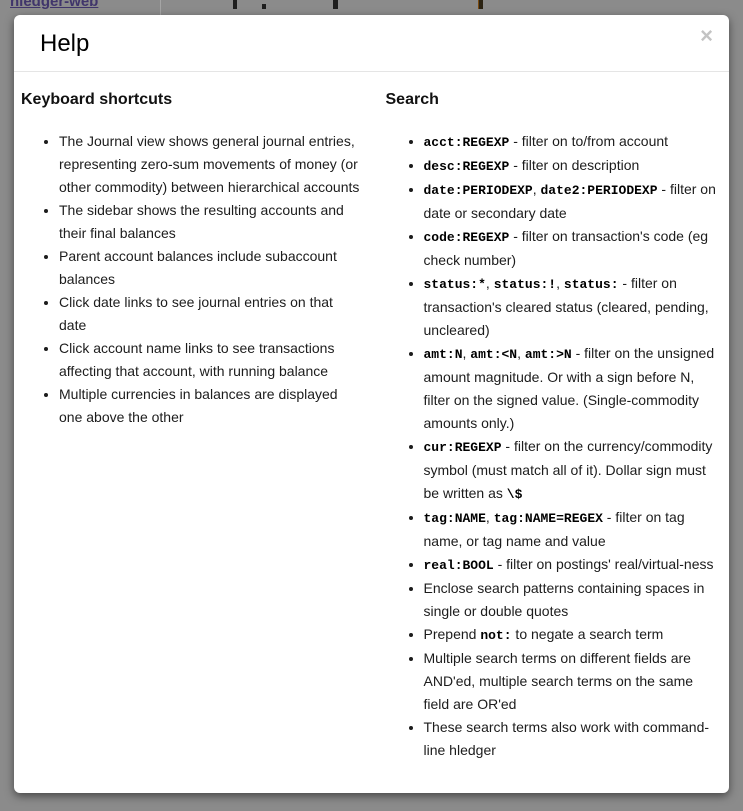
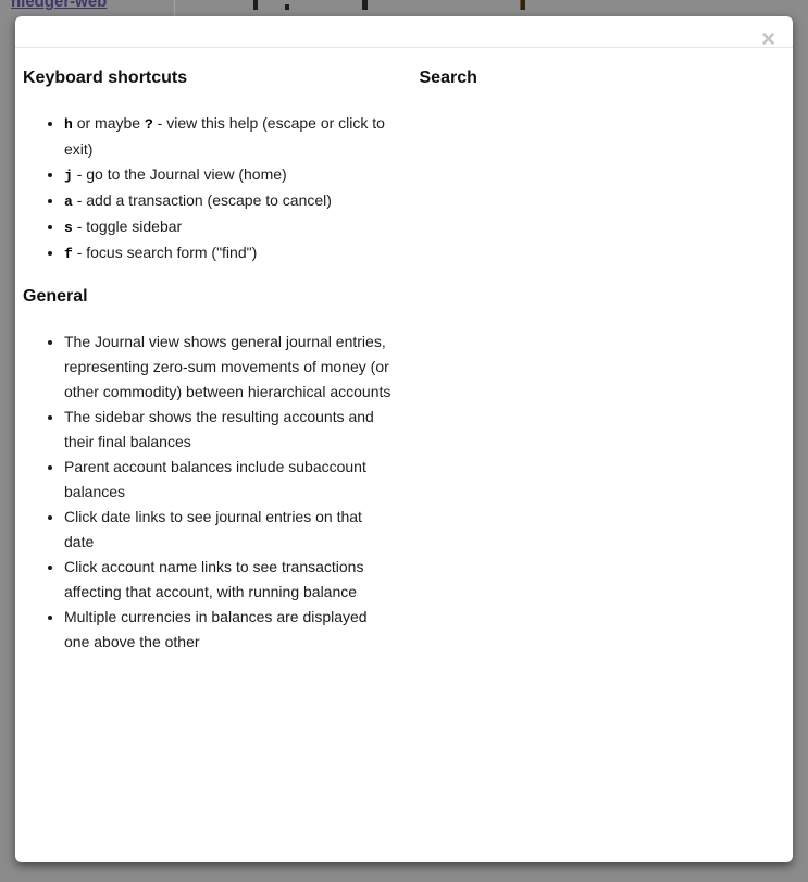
  hledger-web
- Help
  ×
  Keyboard shortcuts
+ h or maybe ? - view this help (escape or click to exit)
+ j - go to the Journal view (home)
+ a - add a transaction (escape to cancel)
+ s - toggle sidebar
+ f - focus search form ("find")
+ General
  The Journal view shows general journal entries, representing zero-sum movements of money (or other commodity) between hierarchical accounts
  The sidebar shows the resulting accounts and their final balances
  Parent account balances include subaccount balances
  Click date links to see journal entries on that date
  Click account name links to see transactions affecting that account, with running balance
  Multiple currencies in balances are displayed one above the other
  Search
- acct:REGEXP - filter on to/from account
- desc:REGEXP - filter on description
- date:PERIODEXP, date2:PERIODEXP - filter on date or secondary date
- code:REGEXP - filter on transaction's code (eg check number)
- status:*, status:!, status: - filter on transaction's cleared status (cleared, pending, uncleared)
- amt:N, amt:<N, amt:>N - filter on the unsigned amount magnitude. Or with a sign before N, filter on the signed value. (Single-commodity amounts only.)
- cur:REGEXP - filter on the currency/commodity symbol (must match all of it). Dollar sign must be written as \$
- tag:NAME, tag:NAME=REGEX - filter on tag name, or tag name and value
- real:BOOL - filter on postings' real/virtual-ness
- Enclose search patterns containing spaces in single or double quotes
- Prepend not: to negate a search term
- Multiple search terms on different fields are AND'ed, multiple search terms on the same field are OR'ed
- These search terms also work with command-line hledger
